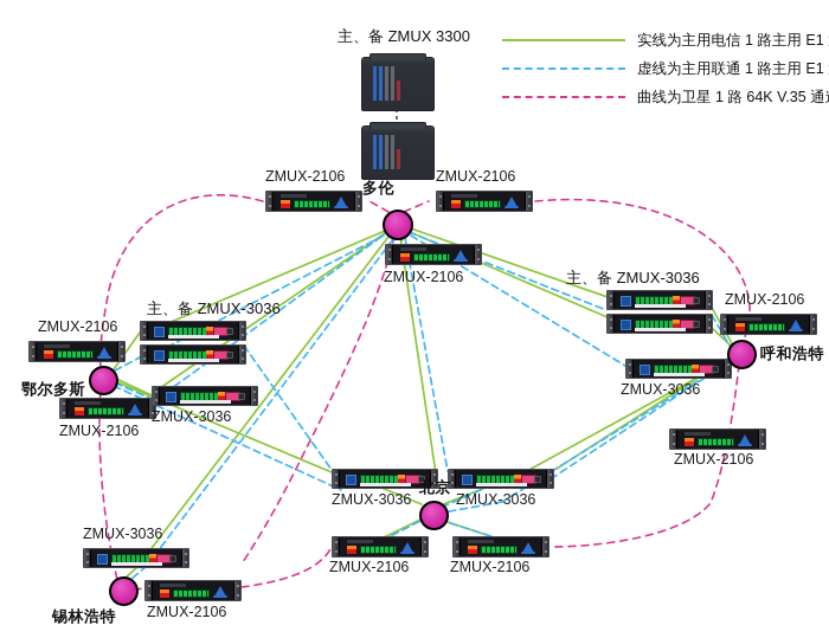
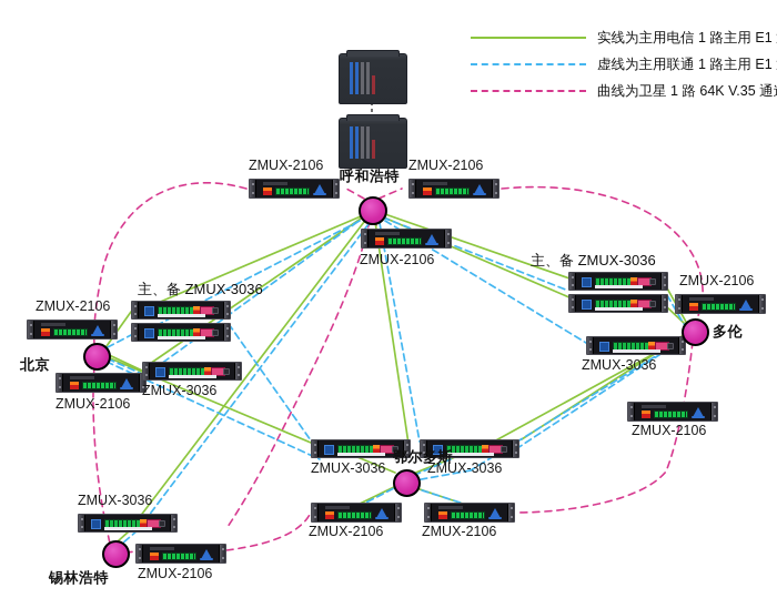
  实线为主用电信 1 路主用 E1
  虚线为主用联通 1 路主用 E1
  曲线为卫星 1 路 64K V.35 通
- 主、备 ZMUX 3300
  ZMUX-2106
  ZMUX-2106
  ZMUX-2106
- 多伦
+ 呼和浩特
  ZMUX-2106
  ZMUX-2106
  主、备 ZMUX-3036
  ZMUX-3036
- 鄂尔多斯
+ 北京
  主、备 ZMUX-3036
  ZMUX-3036
  ZMUX-2106
  ZMUX-2106
- 呼和浩特
+ 多伦
  ZMUX-3036
  ZMUX-3036
  ZMUX-2106
  ZMUX-2106
- 北京
+ 鄂尔多斯
  ZMUX-3036
  ZMUX-2106
  锡林浩特
